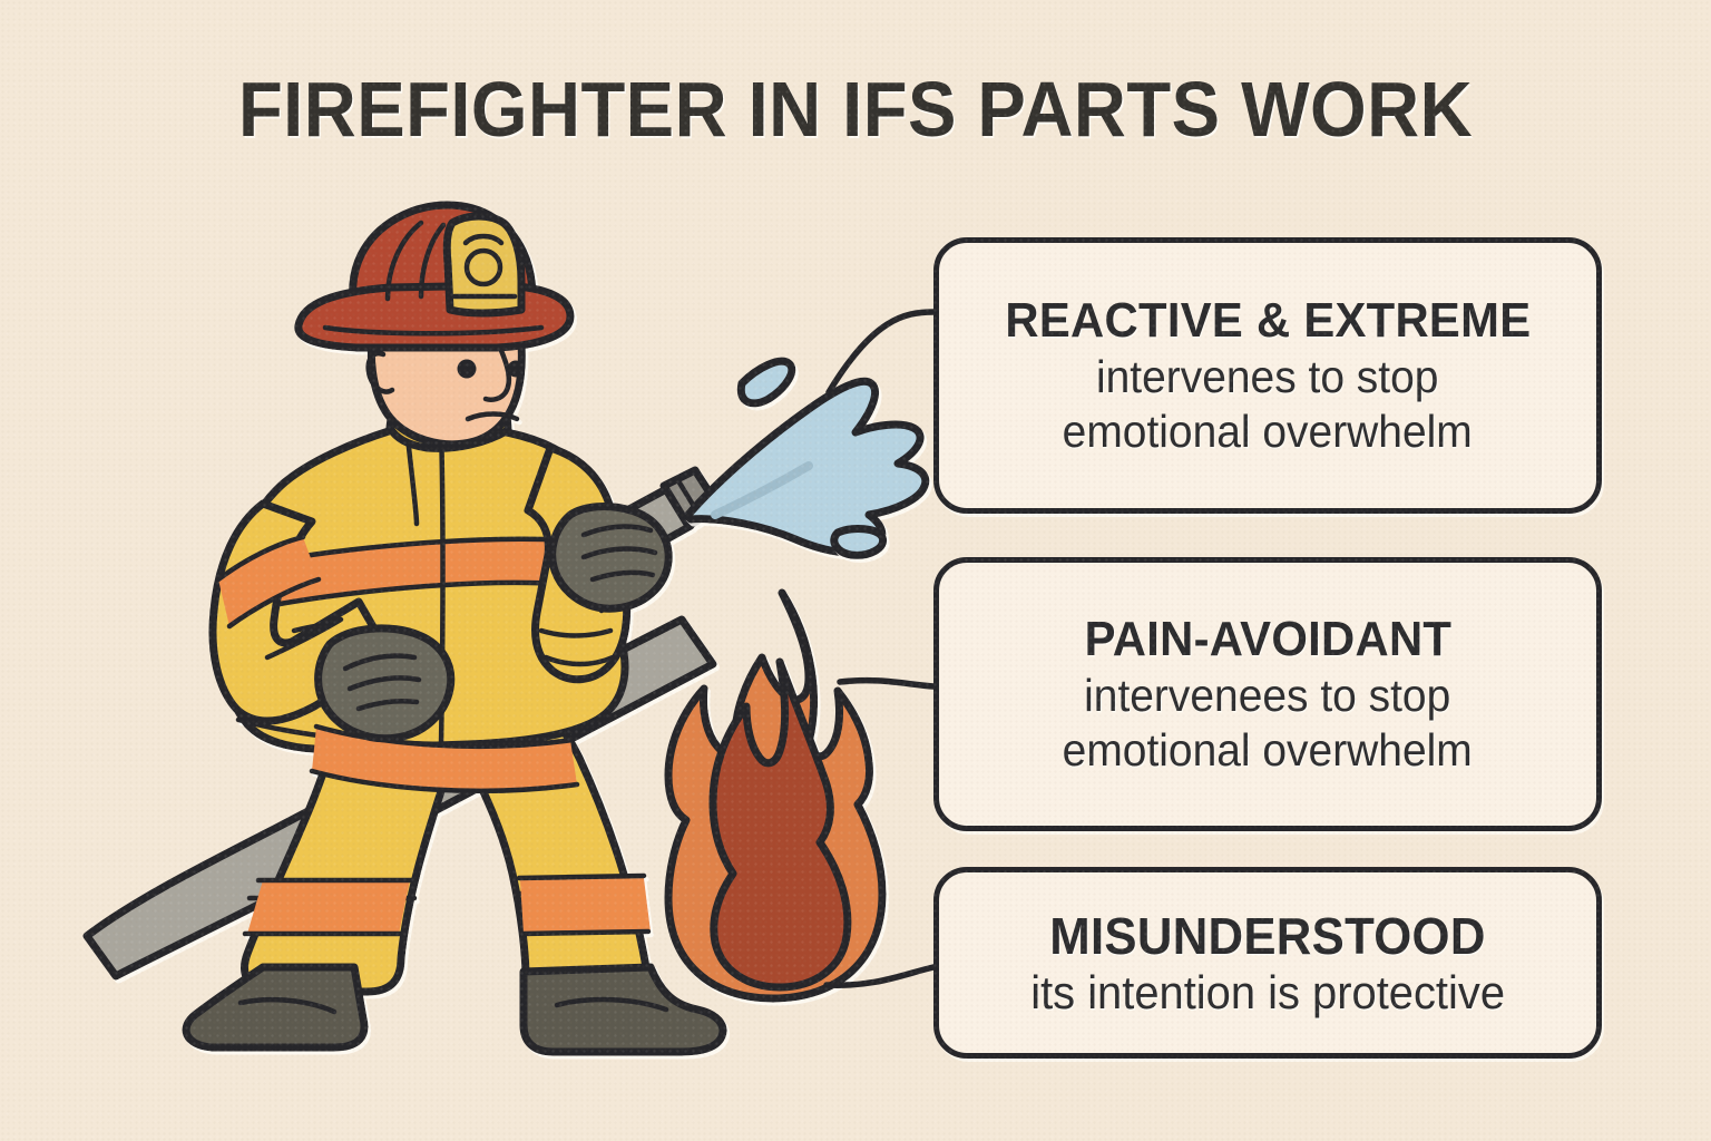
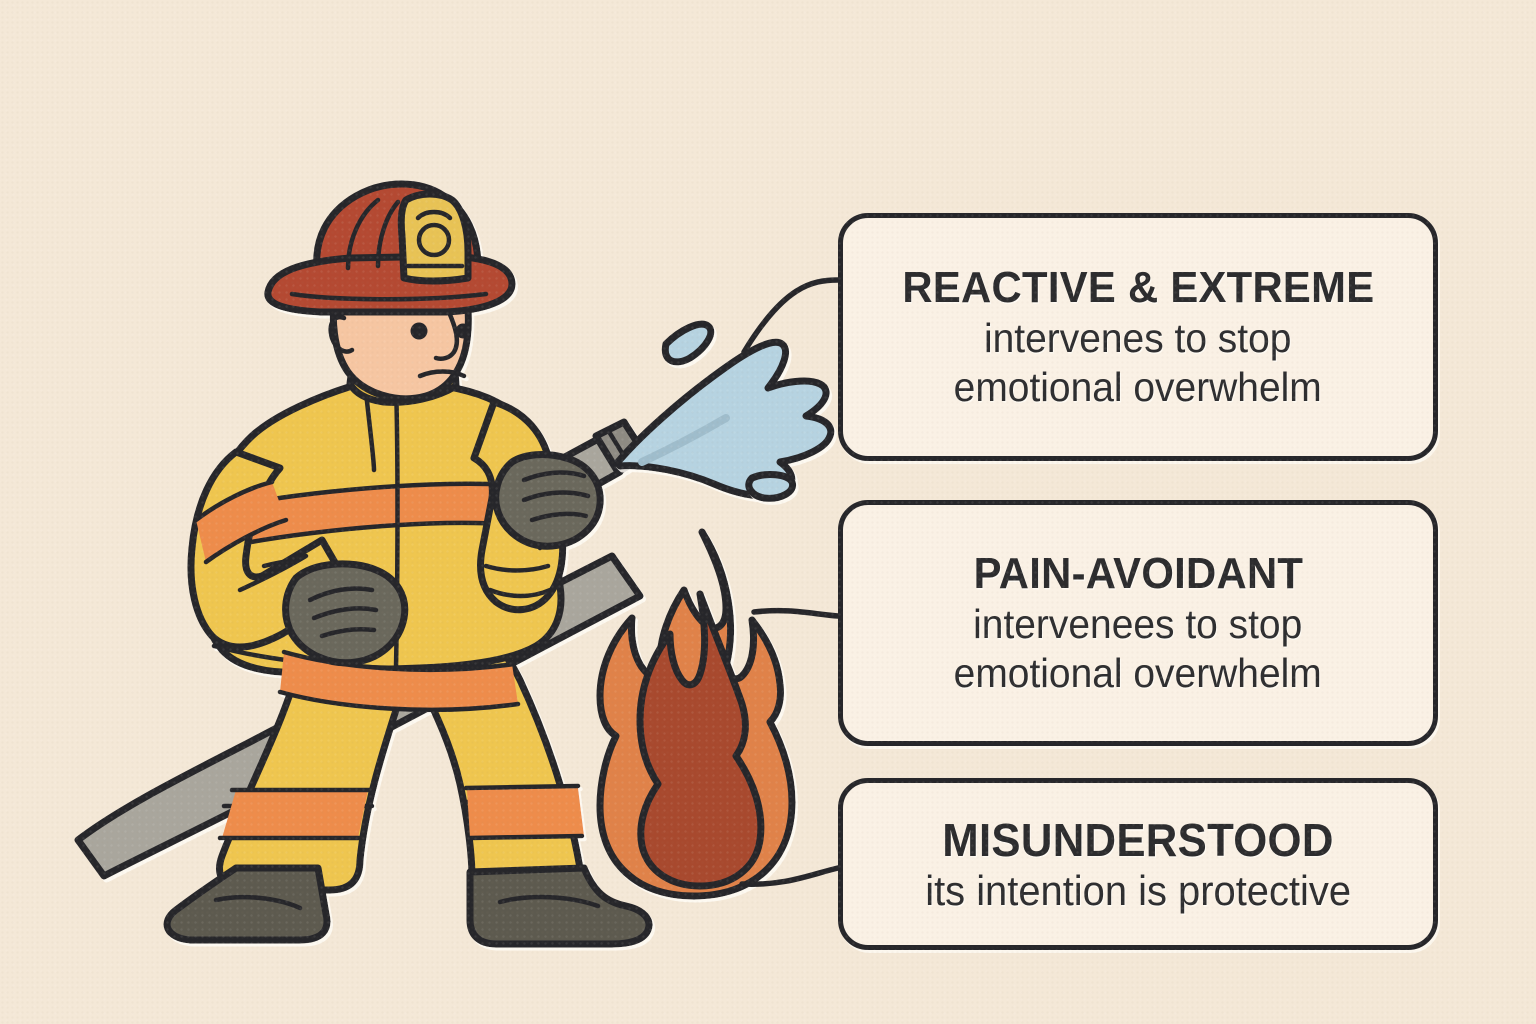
- FIREFIGHTER IN IFS PARTS WORK
  REACTIVE & EXTREME
  intervenes to stop
  emotional overwhelm
  PAIN-AVOIDANT
  intervenees to stop
  emotional overwhelm
  MISUNDERSTOOD
  its intention is protective
